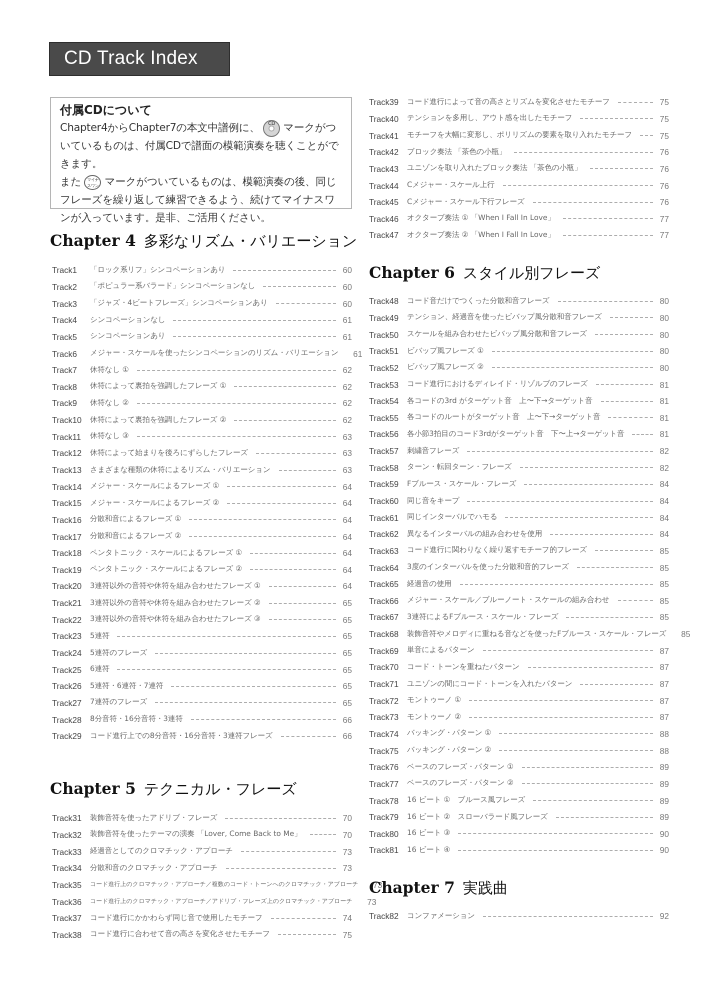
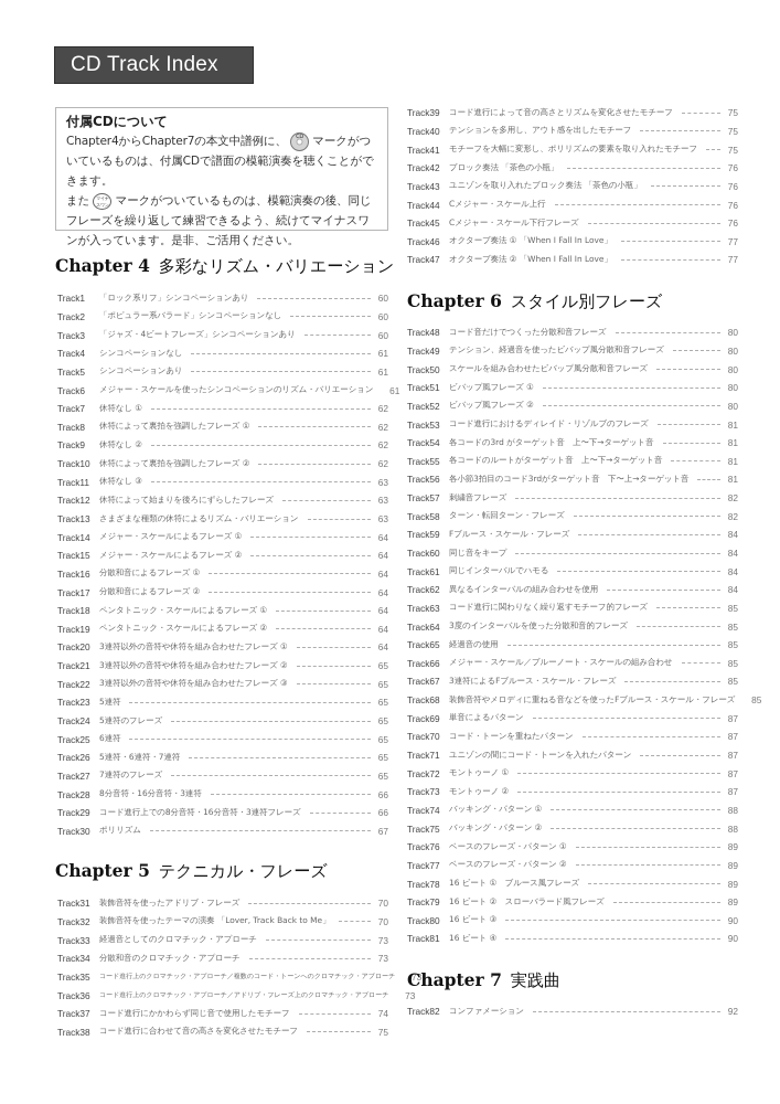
  CD Track Index
  付属CDについて
  Chapter4からChapter7の本文中譜例に、 マークがついているものは、付属CDで譜面の模範演奏を聴くことができます。
  また マークがついているものは、模範演奏の後、同じフレーズを繰り返して練習できるよう、続けてマイナスワンが入っています。是非、ご活用ください。
  Chapter 4 多彩なリズム・バリエーション
  Track1
  「ロック系リフ」シンコペーションあり
  60
  Track2
  「ポピュラー系バラード」シンコペーションなし
  60
  Track3
  「ジャズ・4ビートフレーズ」シンコペーションあり
  60
  Track4
  シンコペーションなし
  61
  Track5
  シンコペーションあり
  61
  Track6
  メジャー・スケールを使ったシンコペーションのリズム・バリエーション
  61
  Track7
  休符なし ①
  62
  Track8
  休符によって裏拍を強調したフレーズ ①
  62
  Track9
  休符なし ②
  62
  Track10
  休符によって裏拍を強調したフレーズ ②
  62
  Track11
  休符なし ③
  63
  Track12
  休符によって始まりを後ろにずらしたフレーズ
  63
  Track13
  さまざまな種類の休符によるリズム・バリエーション
  63
  Track14
  メジャー・スケールによるフレーズ ①
  64
  Track15
  メジャー・スケールによるフレーズ ②
  64
  Track16
  分散和音によるフレーズ ①
  64
  Track17
  分散和音によるフレーズ ②
  64
  Track18
  ペンタトニック・スケールによるフレーズ ①
  64
  Track19
  ペンタトニック・スケールによるフレーズ ②
  64
  Track20
  3連符以外の音符や休符を組み合わせたフレーズ ①
  64
  Track21
  3連符以外の音符や休符を組み合わせたフレーズ ②
  65
  Track22
  3連符以外の音符や休符を組み合わせたフレーズ ③
  65
  Track23
  5連符
  65
  Track24
  5連符のフレーズ
  65
  Track25
  6連符
  65
  Track26
  5連符・6連符・7連符
  65
  Track27
  7連符のフレーズ
  65
  Track28
  8分音符・16分音符・3連符
  66
  Track29
  コード進行上での8分音符・16分音符・3連符フレーズ
  66
+ Track30
+ ポリリズム
+ 67
  Chapter 5 テクニカル・フレーズ
  Track31
  装飾音符を使ったアドリブ・フレーズ
  70
  Track32
- 装飾音符を使ったテーマの演奏 「Lover, Come Back to Me」
+ 装飾音符を使ったテーマの演奏 「Lover, Track Back to Me」
  70
  Track33
  経過音としてのクロマチック・アプローチ
  73
  Track34
  分散和音のクロマチック・アプローチ
  73
  Track35
  73
  Track36
  73
  Track37
  コード進行にかかわらず同じ音で使用したモチーフ
  74
  Track38
  コード進行に合わせて音の高さを変化させたモチーフ
  75
  Track39
  コード進行によって音の高さとリズムを変化させたモチーフ
  75
  Track40
  テンションを多用し、アウト感を出したモチーフ
  75
  Track41
  モチーフを大幅に変形し、ポリリズムの要素を取り入れたモチーフ
  75
  Track42
  ブロック奏法 「茶色の小瓶」
  76
  Track43
  ユニゾンを取り入れたブロック奏法 「茶色の小瓶」
  76
  Track44
  Cメジャー・スケール上行
  76
  Track45
  Cメジャー・スケール下行フレーズ
  76
  Track46
  オクターブ奏法 ① 「When I Fall In Love」
  77
  Track47
  オクターブ奏法 ② 「When I Fall In Love」
  77
  Chapter 6 スタイル別フレーズ
  Track48
  コード音だけでつくった分散和音フレーズ
  80
  Track49
  テンション、経過音を使ったビバップ風分散和音フレーズ
  80
  Track50
  スケールを組み合わせたビバップ風分散和音フレーズ
  80
  Track51
  ビバップ風フレーズ ①
  80
  Track52
  ビバップ風フレーズ ②
  80
  Track53
  コード進行におけるディレイド・リゾルブのフレーズ
  81
  Track54
  各コードの3rd がターゲット音 上〜下→ターゲット音
  81
  Track55
  各コードのルートがターゲット音 上〜下→ターゲット音
  81
  Track56
  各小節3拍目のコード3rdがターゲット音 下〜上→ターゲット音
  81
  Track57
  刺繍音フレーズ
  82
  Track58
  ターン・転回ターン・フレーズ
  82
  Track59
  Fブルース・スケール・フレーズ
  84
  Track60
  同じ音をキープ
  84
  Track61
  同じインターバルでハモる
  84
  Track62
  異なるインターバルの組み合わせを使用
  84
  Track63
  コード進行に関わりなく繰り返すモチーフ的フレーズ
  85
  Track64
  3度のインターバルを使った分散和音的フレーズ
  85
  Track65
  経過音の使用
  85
  Track66
  メジャー・スケール／ブルーノート・スケールの組み合わせ
  85
  Track67
  3連符によるFブルース・スケール・フレーズ
  85
  Track68
  装飾音符やメロディに重ねる音などを使ったFブルース・スケール・フレーズ
  85
  Track69
  単音によるパターン
  87
  Track70
  コード・トーンを重ねたパターン
  87
  Track71
  ユニゾンの間にコード・トーンを入れたパターン
  87
  Track72
  モントゥーノ ①
  87
  Track73
  モントゥーノ ②
  87
  Track74
  バッキング・パターン ①
  88
  Track75
  バッキング・パターン ②
  88
  Track76
  ベースのフレーズ・パターン ①
  89
  Track77
  ベースのフレーズ・パターン ②
  89
  Track78
  16 ビート ① ブルース風フレーズ
  89
  Track79
  16 ビート ② スローバラード風フレーズ
  89
  Track80
  16 ビート ③
  90
  Track81
  16 ビート ④
  90
  Chapter 7 実践曲
  Track82
  コンファメーション
  92
